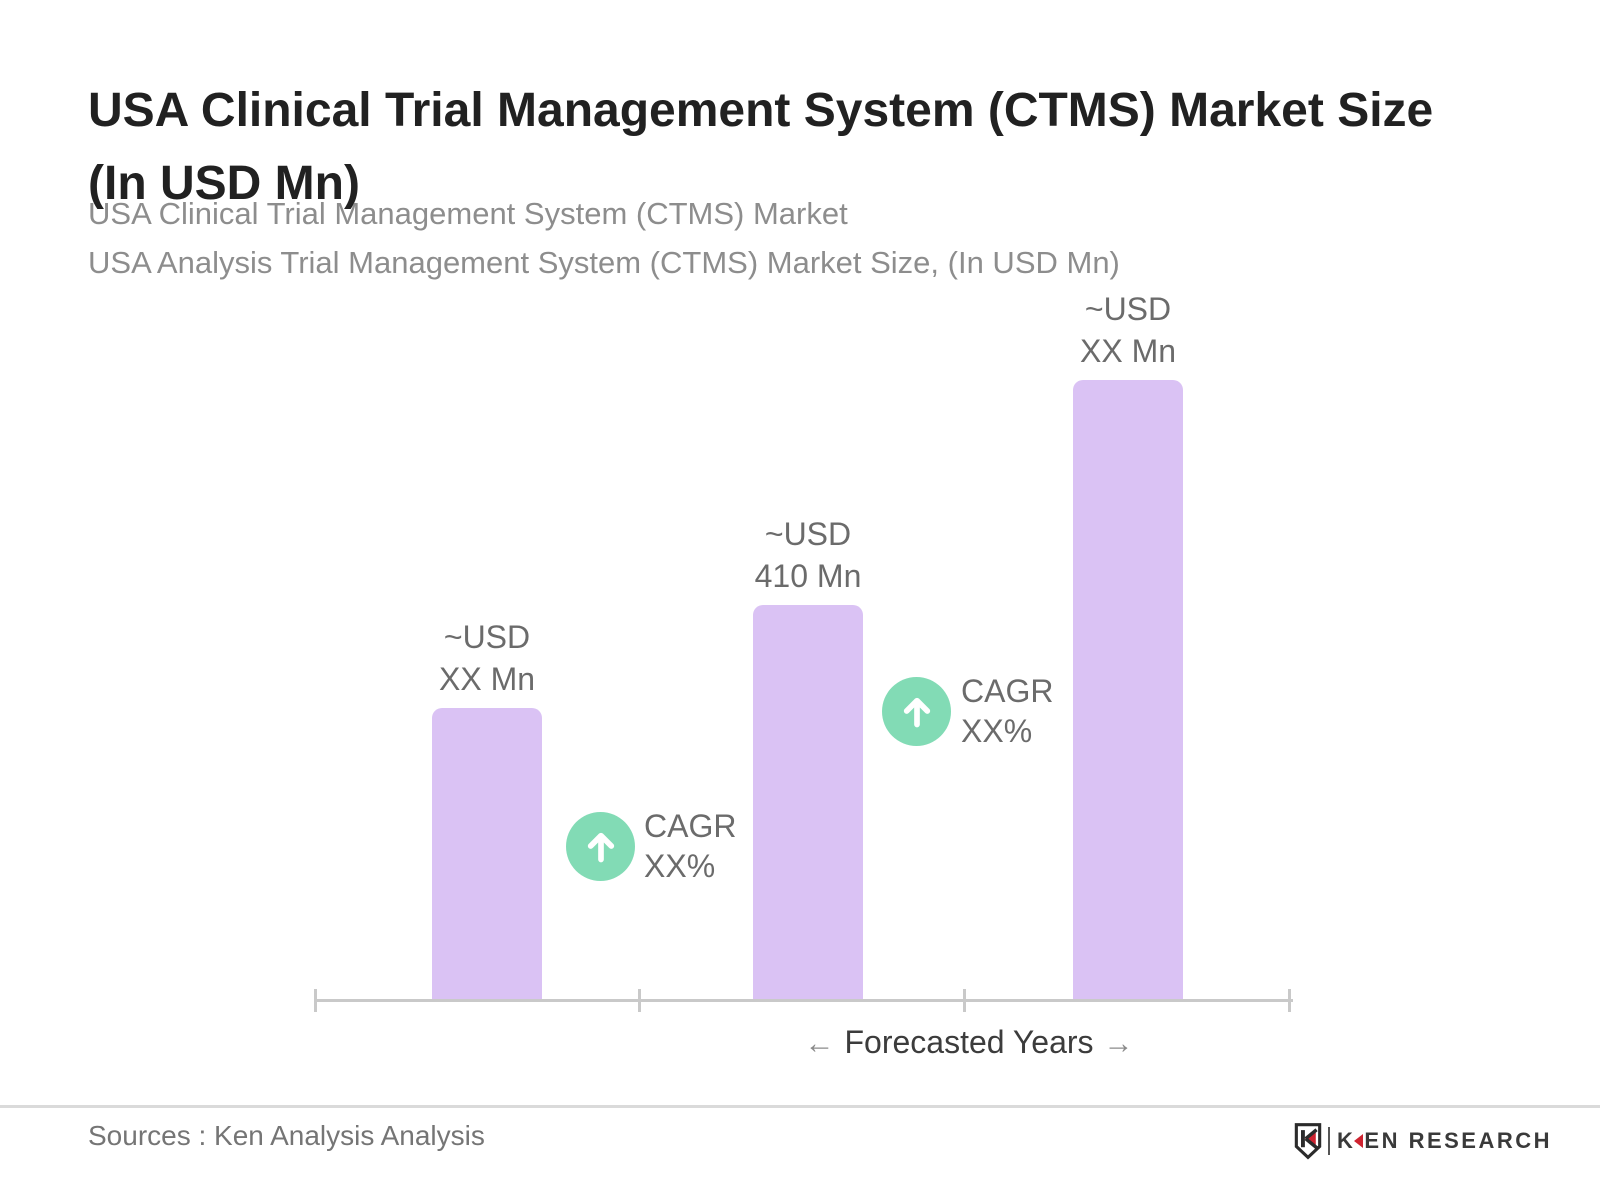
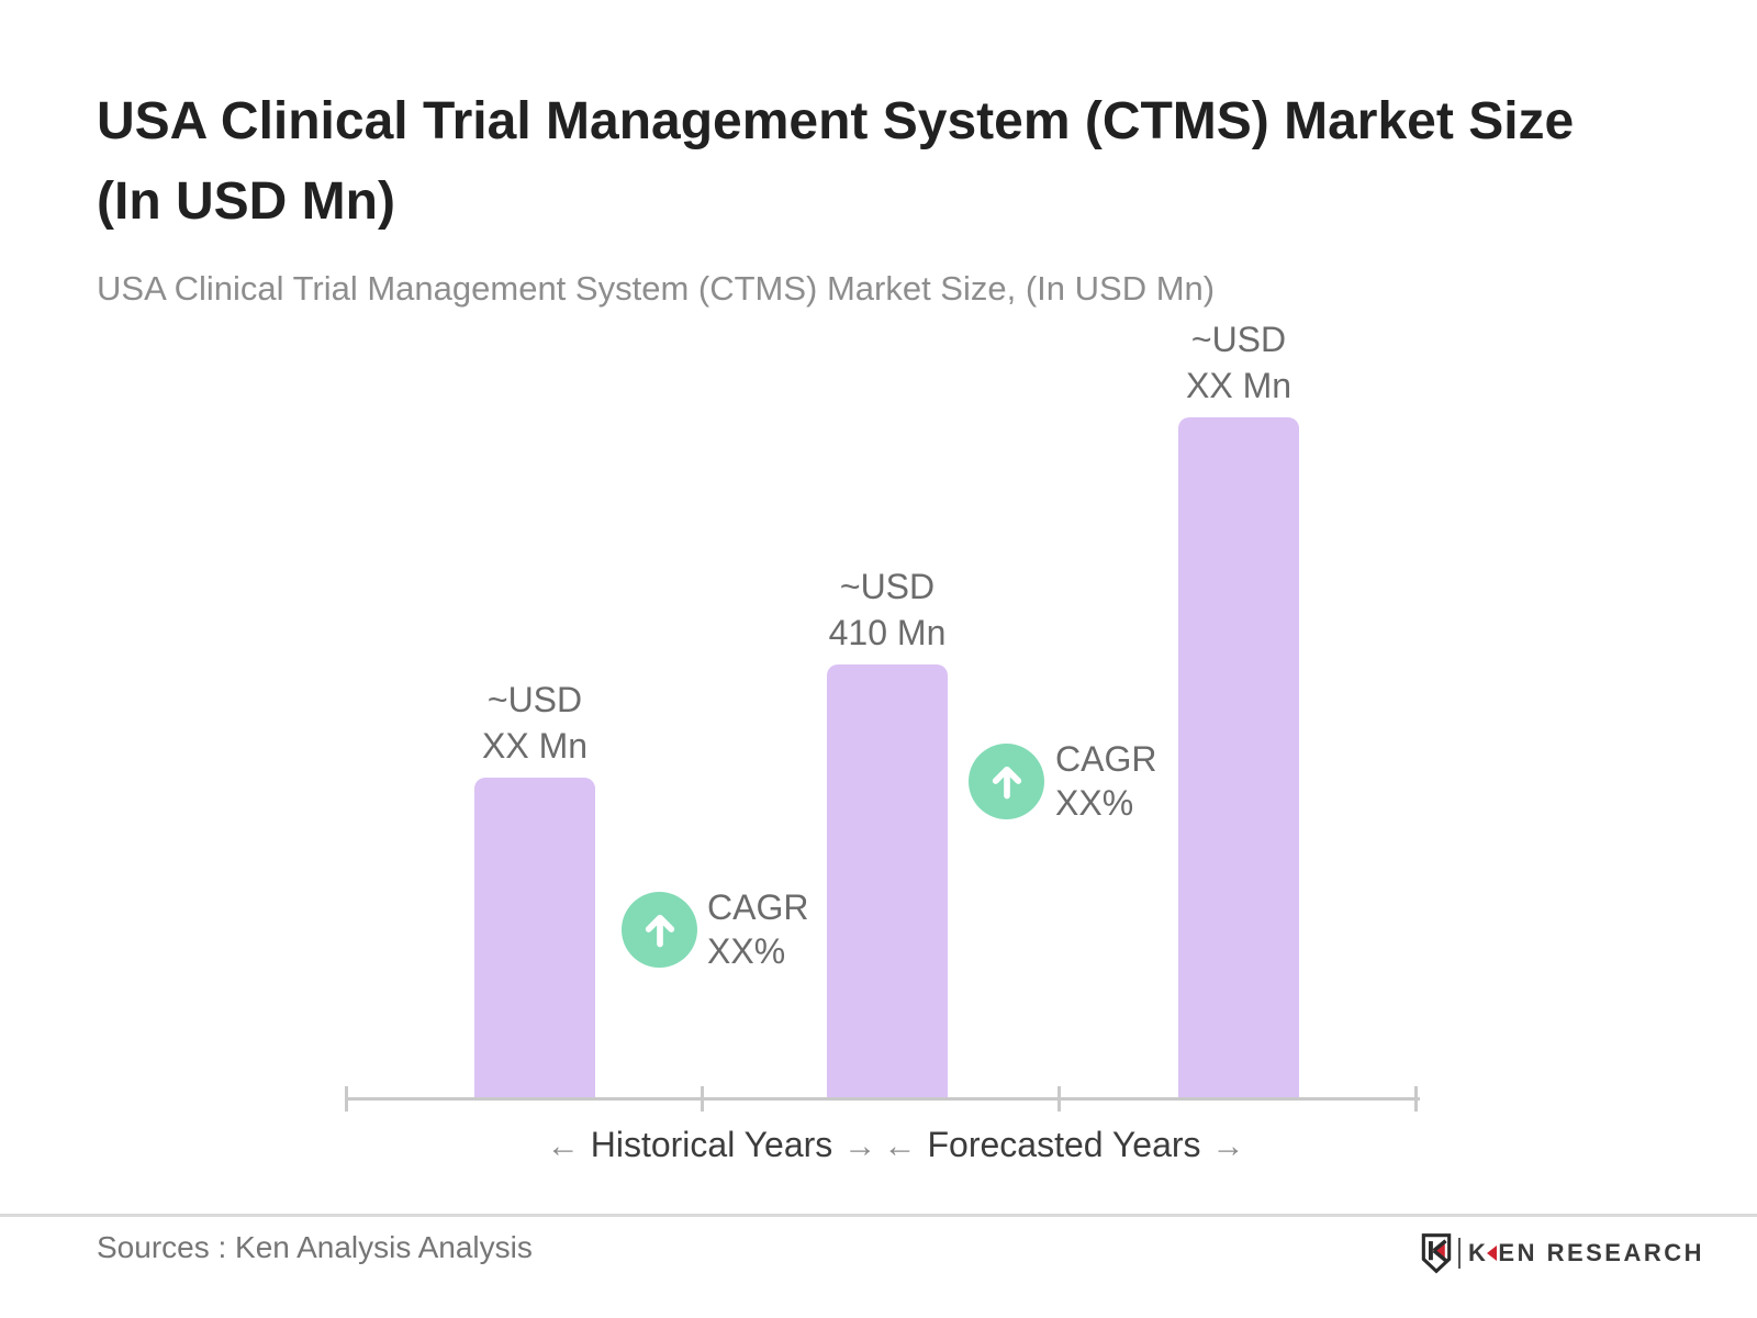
  USA Clinical Trial Management System (CTMS) Market Size
  (In USD Mn)
- USA Clinical Trial Management System (CTMS) Market
- USA Analysis Trial Management System (CTMS) Market Size, (In USD Mn)
+ USA Clinical Trial Management System (CTMS) Market Size, (In USD Mn)
  ~USD
  XX Mn
  ~USD
  410 Mn
  ~USD
  XX Mn
  CAGR
  XX%
  CAGR
  XX%
+ ← Historical Years →
  ← Forecasted Years →
  Sources : Ken Analysis Analysis
  K
  EN RESEARCH
